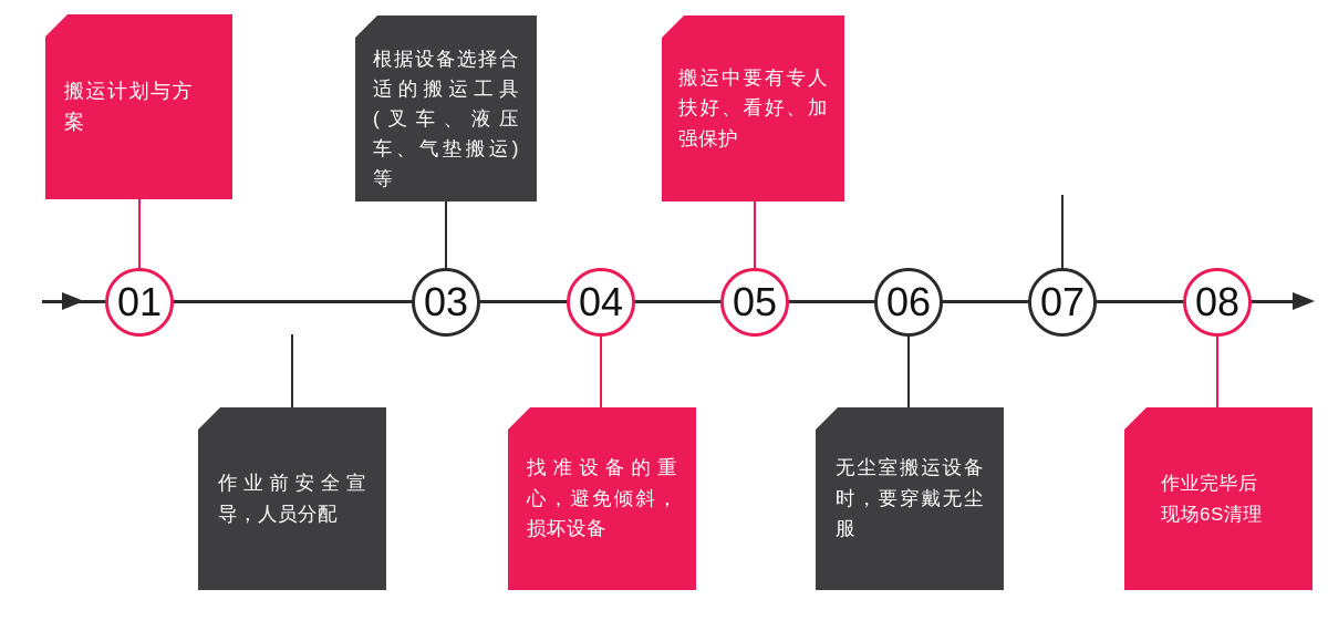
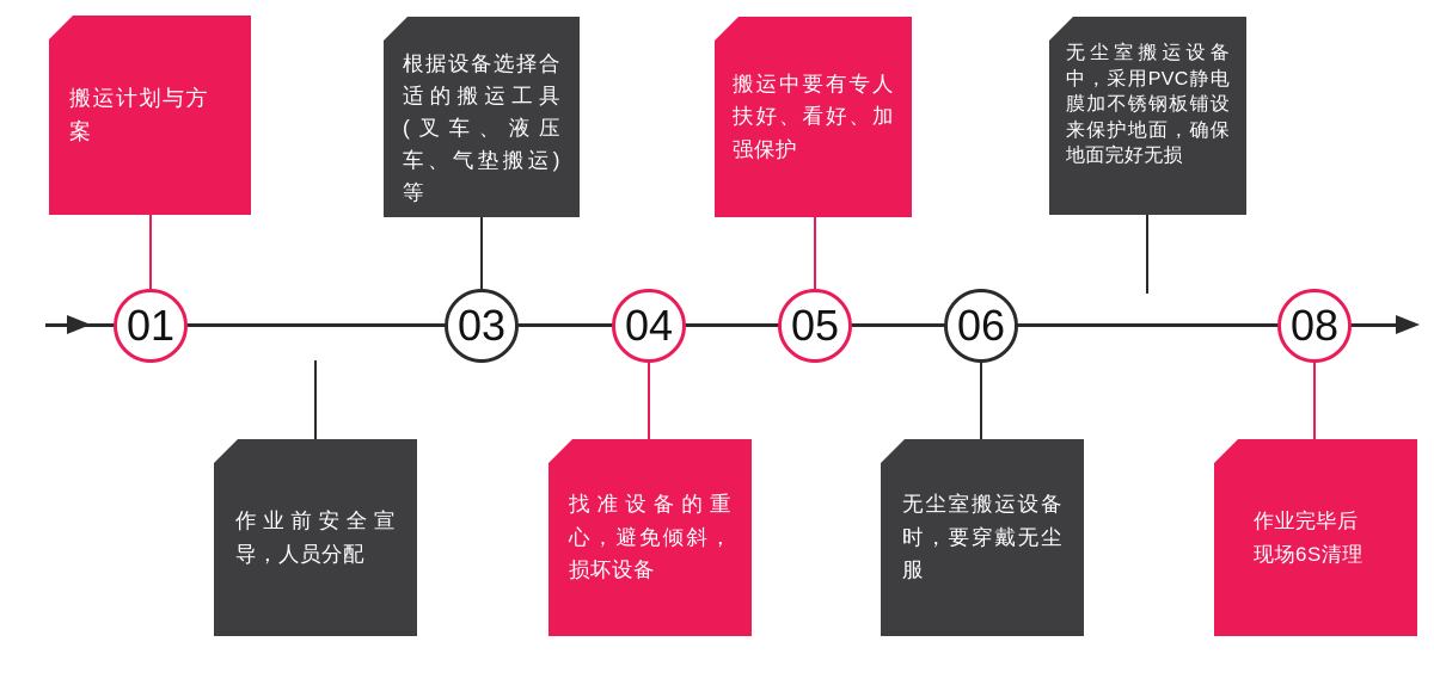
  01
  03
  04
  05
  06
- 07
  08
  搬运计划与方案
  作业前安全宣导，人员分配
  根据设备选择合适的搬运工具(叉车、液压车、气垫搬运)等
  找准设备的重心，避免倾斜，损坏设备
  搬运中要有专人扶好、看好、加强保护
  无尘室搬运设备时，要穿戴无尘服
+ 无尘室搬运设备中，采用PVC静电膜加不锈钢板铺设来保护地面，确保地面完好无损
  作业完毕后现场6S清理
